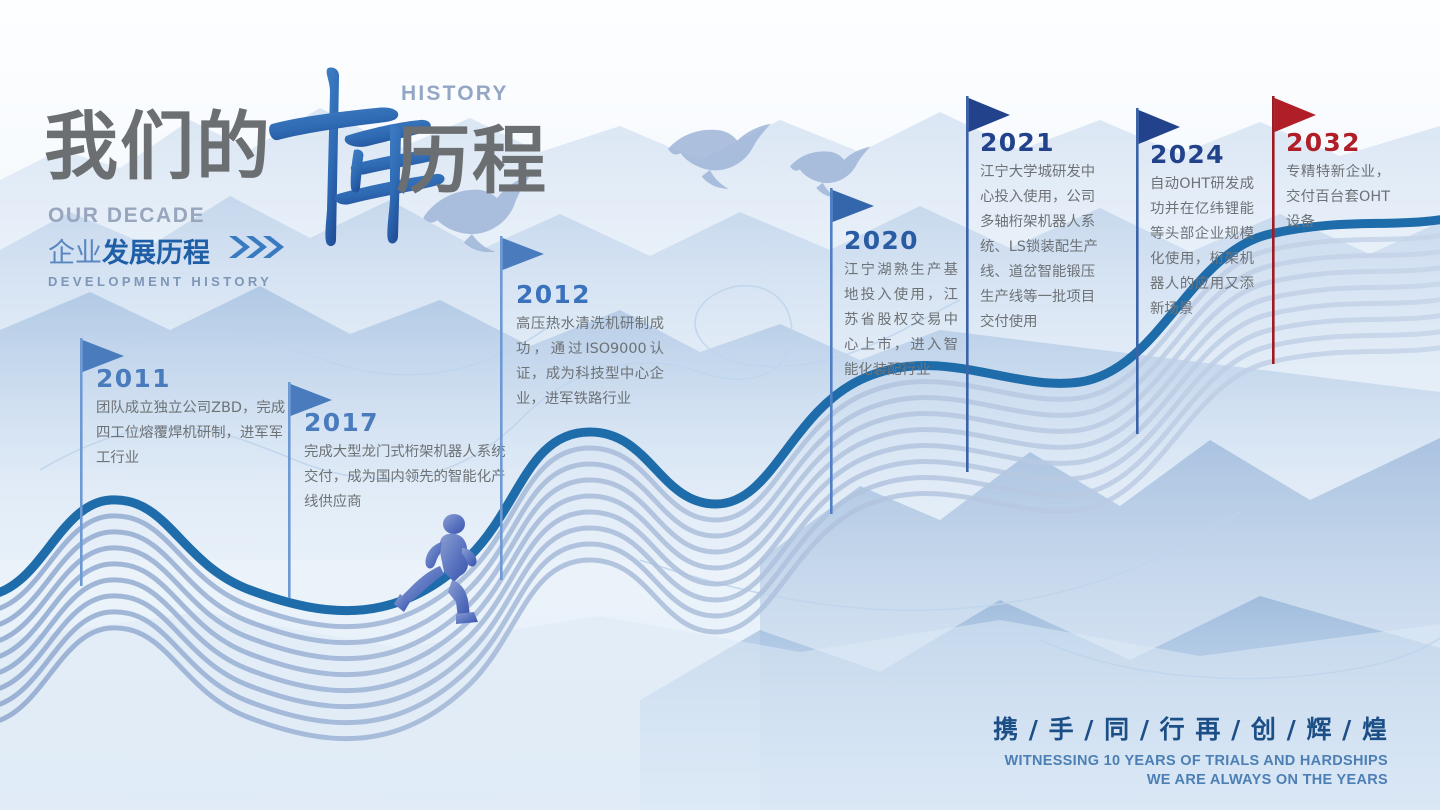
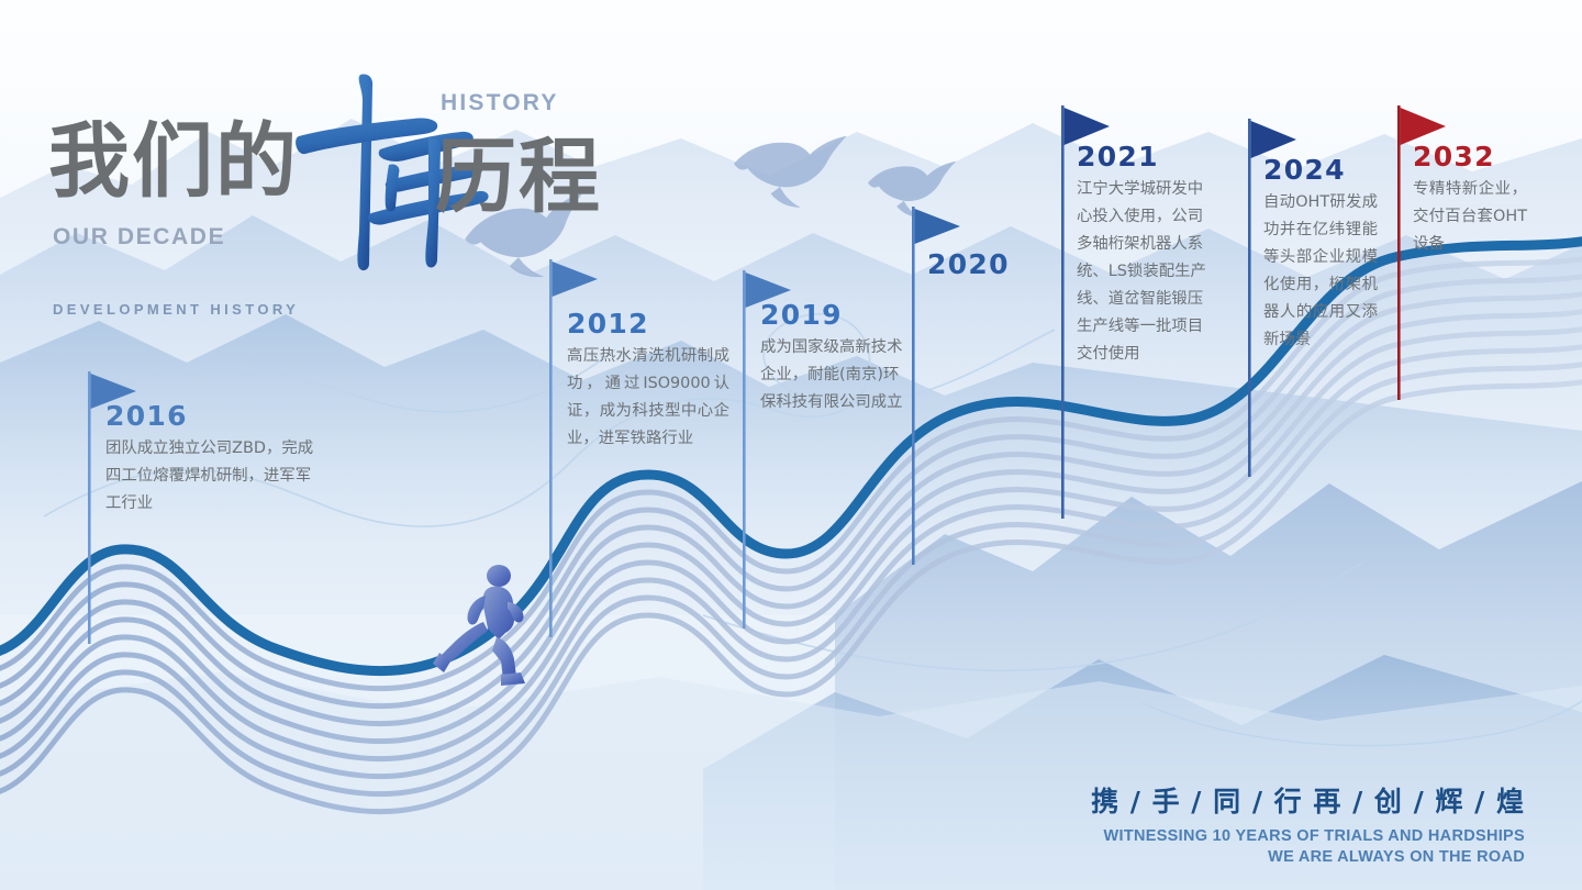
  我们的
  历程
  HISTORY
  OUR DECADE
- 企业发展历程
  DEVELOPMENT HISTORY
- 2011
+ 2016
  团队成立独立公司ZBD，完成四工位熔覆焊机研制，进军军工行业
- 2017
- 完成大型龙门式桁架机器人系统交付，成为国内领先的智能化产线供应商
  2012
  高压热水清洗机研制成功，通过ISO9000认证，成为科技型中心企业，进军铁路行业
+ 2019
+ 成为国家级高新技术企业，耐能(南京)环保科技有限公司成立
  2020
- 江宁湖熟生产基地投入使用，江苏省股权交易中心上市，进入智能化装配行业
  2021
  江宁大学城研发中心投入使用，公司多轴桁架机器人系统、LS锁装配生产线、道岔智能锻压生产线等一批项目交付使用
  2024
  自动OHT研发成功并在亿纬锂能等头部企业规模化使用，桁架机器人的应用又添新场景
  2032
  专精特新企业，交付百台套OHT设备
  携 / 手 / 同 / 行 再 / 创 / 辉 / 煌
  WITNESSING 10 YEARS OF TRIALS AND HARDSHIPS
- WE ARE ALWAYS ON THE YEARS
+ WE ARE ALWAYS ON THE ROAD
